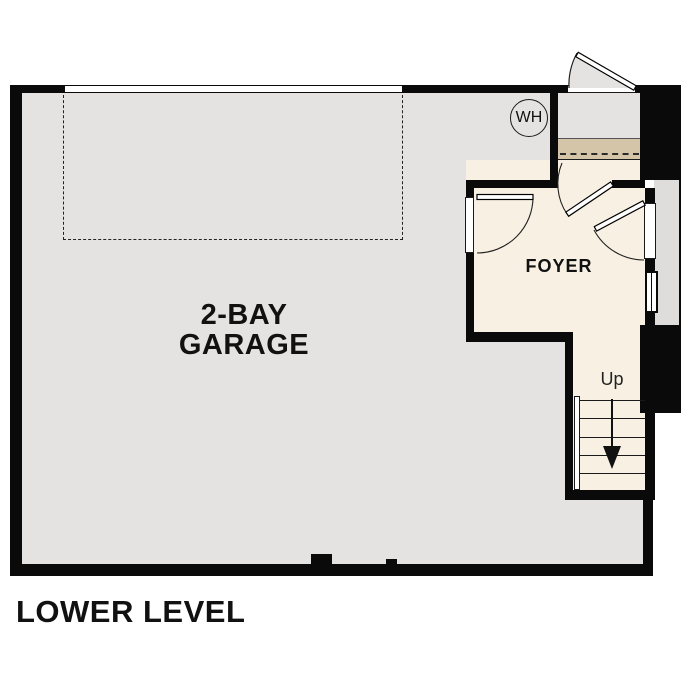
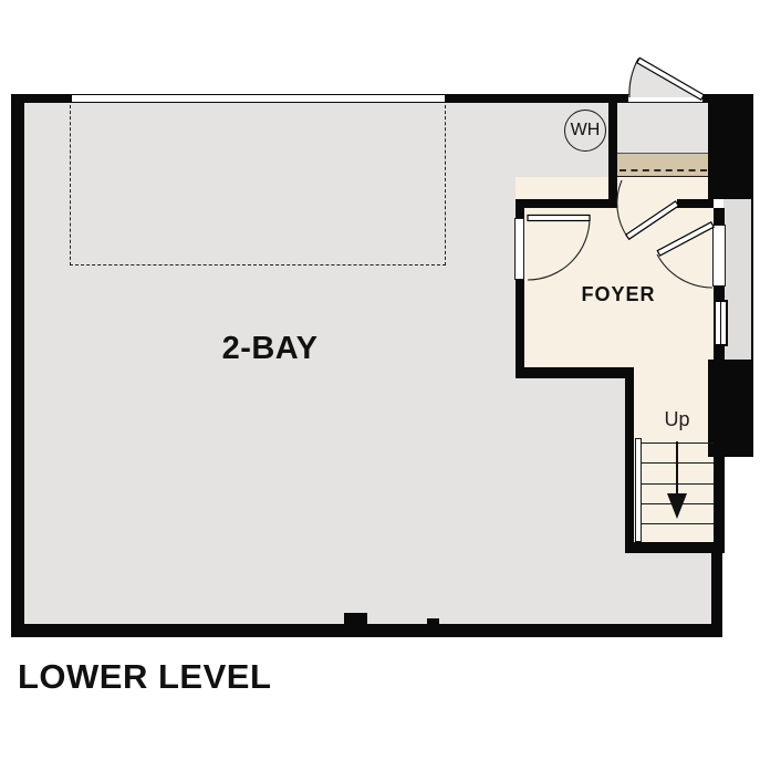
  WH
  2-BAY
- GARAGE
  FOYER
  Up
  LOWER LEVEL
